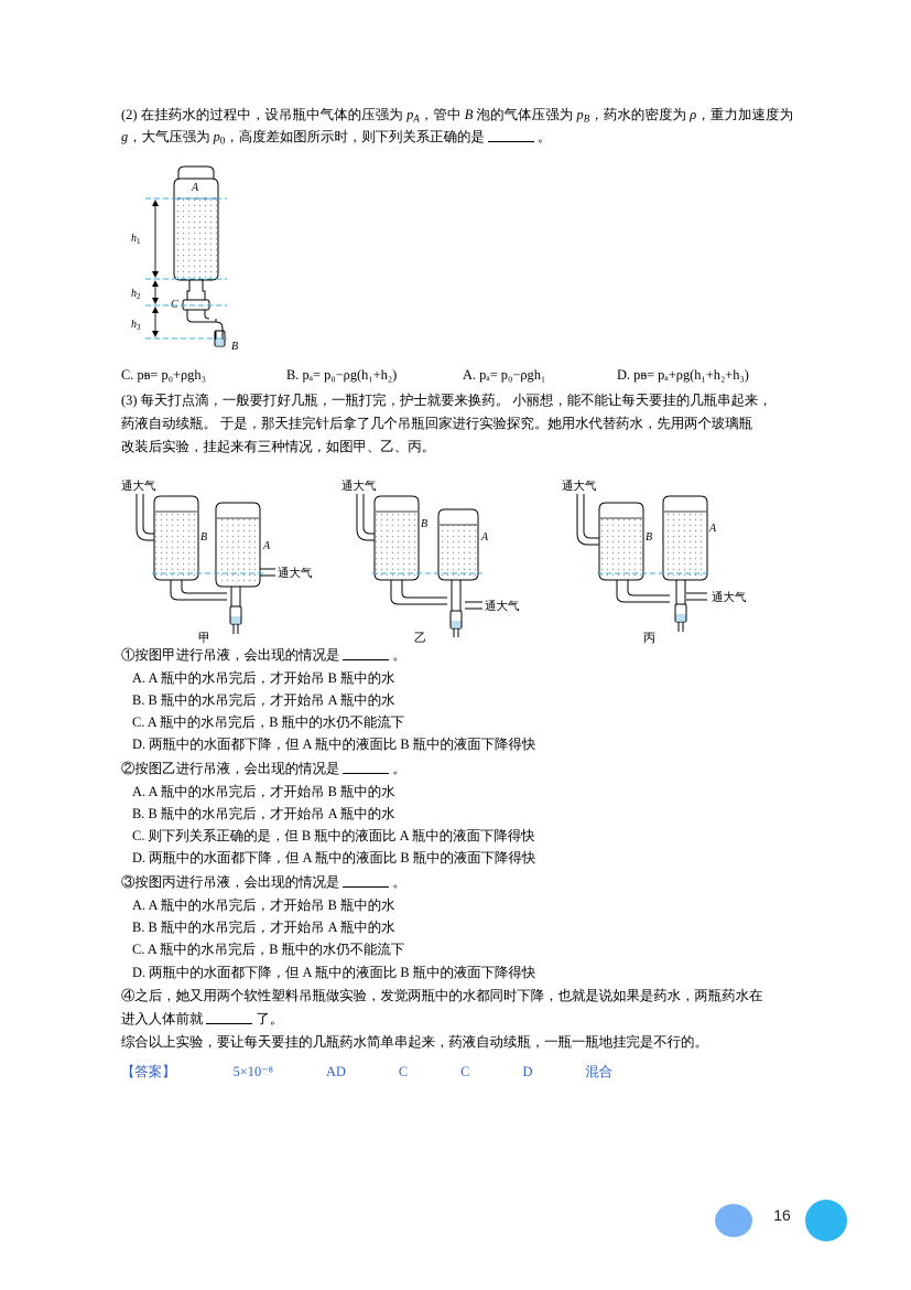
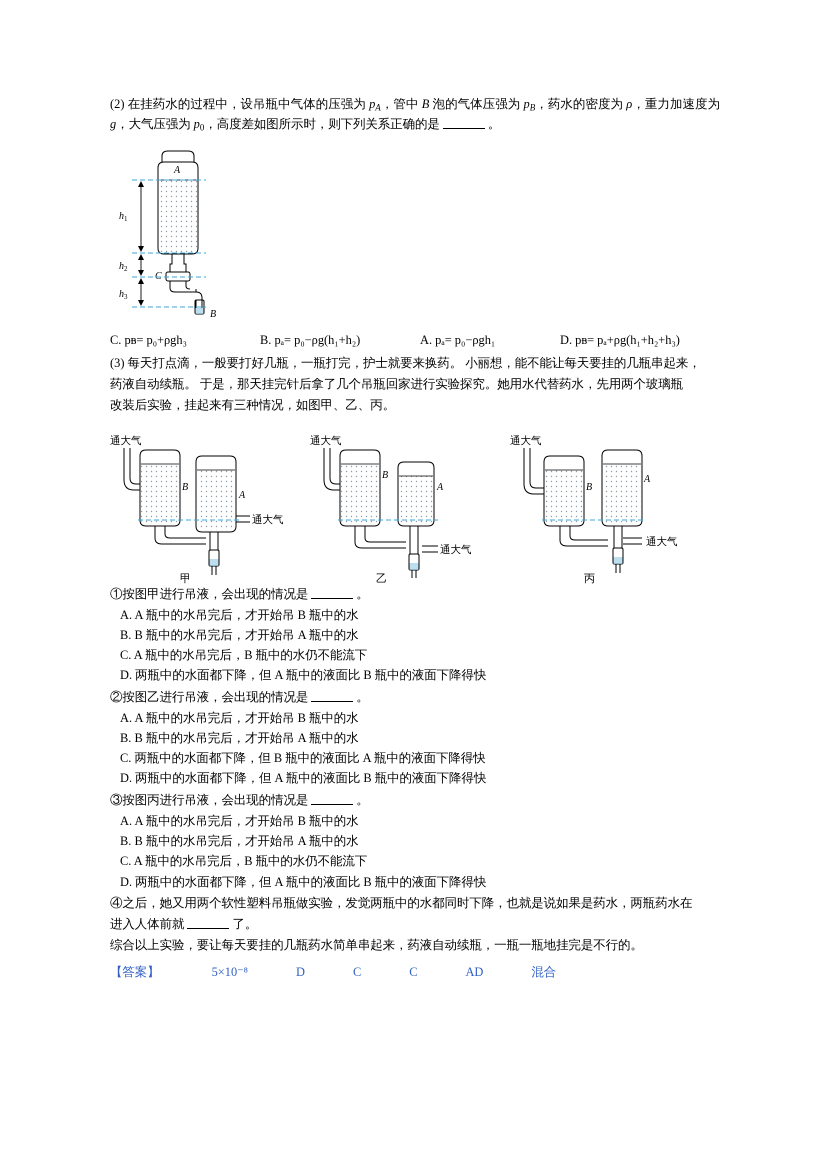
  (2) 在挂药水的过程中，设吊瓶中气体的压强为 pA，管中 B 泡的气体压强为 pB，药水的密度为 ρ，重力加速度为 g，大气压强为 p0，高度差如图所示时，则下列关系正确的是 。
  A
  B
  h1
  h2
  h3
  C. pᴃ= p₀+ρgh₃
  B. pₐ= p₀−ρg(h₁+h₂)
  A. pₐ= p₀−ρgh₁
  D. pᴃ= pₐ+ρg(h₁+h₂+h₃)
  (3) 每天打点滴，一般要打好几瓶，一瓶打完，护士就要来换药。 小丽想，能不能让每天要挂的几瓶串起来，
  药液自动续瓶。 于是，那天挂完针后拿了几个吊瓶回家进行实验探究。她用水代替药水，先用两个玻璃瓶
  改装后实验，挂起来有三种情况，如图甲、乙、丙。
  通大气
  B
  A
  通大气
  甲
  通大气
  B
  A
  通大气
  乙
  通大气
  B
  A
  通大气
  丙
  ①按图甲进行吊液，会出现的情况是 。
  A. A 瓶中的水吊完后，才开始吊 B 瓶中的水
  B. B 瓶中的水吊完后，才开始吊 A 瓶中的水
  C. A 瓶中的水吊完后，B 瓶中的水仍不能流下
  D. 两瓶中的水面都下降，但 A 瓶中的液面比 B 瓶中的液面下降得快
  ②按图乙进行吊液，会出现的情况是 。
  A. A 瓶中的水吊完后，才开始吊 B 瓶中的水
  B. B 瓶中的水吊完后，才开始吊 A 瓶中的水
- C. 则下列关系正确的是，但 B 瓶中的液面比 A 瓶中的液面下降得快
+ C. 两瓶中的水面都下降，但 B 瓶中的液面比 A 瓶中的液面下降得快
  D. 两瓶中的水面都下降，但 A 瓶中的液面比 B 瓶中的液面下降得快
  ③按图丙进行吊液，会出现的情况是 。
  A. A 瓶中的水吊完后，才开始吊 B 瓶中的水
  B. B 瓶中的水吊完后，才开始吊 A 瓶中的水
  C. A 瓶中的水吊完后，B 瓶中的水仍不能流下
  D. 两瓶中的水面都下降，但 A 瓶中的液面比 B 瓶中的液面下降得快
  ④之后，她又用两个软性塑料吊瓶做实验，发觉两瓶中的水都同时下降，也就是说如果是药水，两瓶药水在
  进入人体前就 了。
  综合以上实验，要让每天要挂的几瓶药水简单串起来，药液自动续瓶，一瓶一瓶地挂完是不行的。
  【答案】
  5×10⁻⁸
- AD
+ D
  C
  C
- D
+ AD
  混合
- 16
